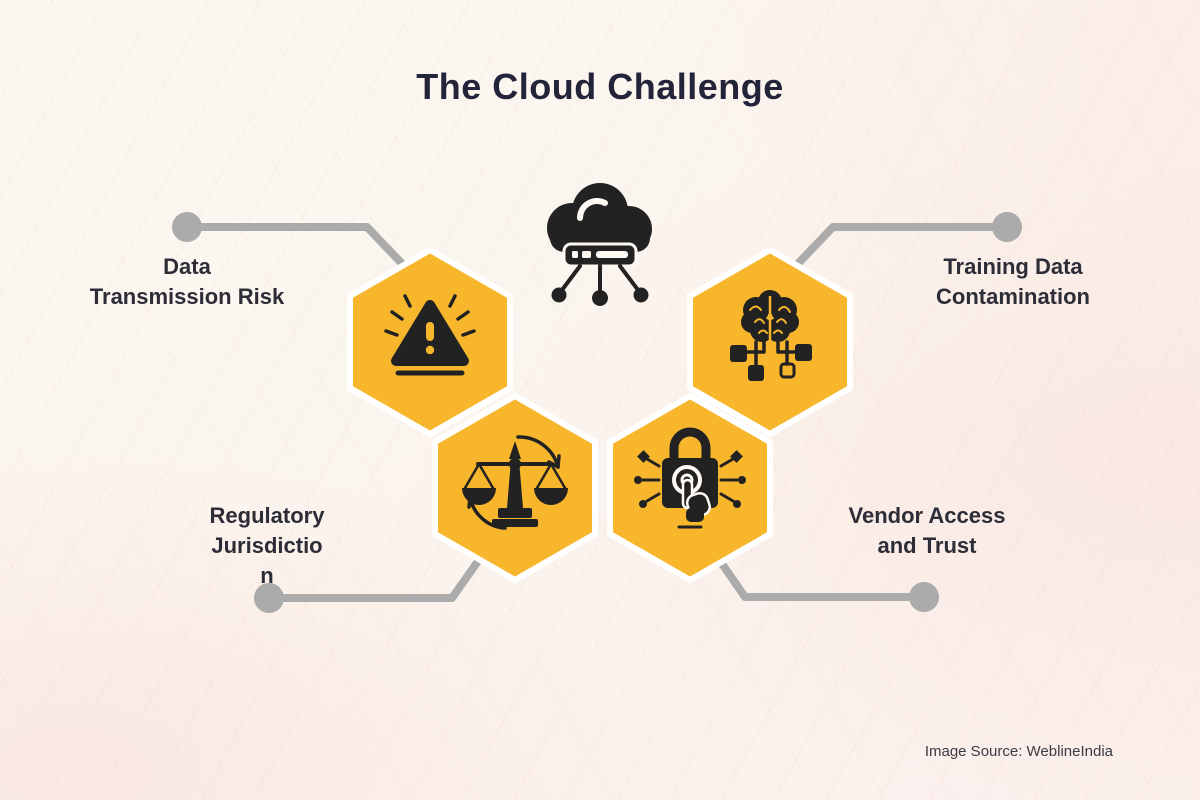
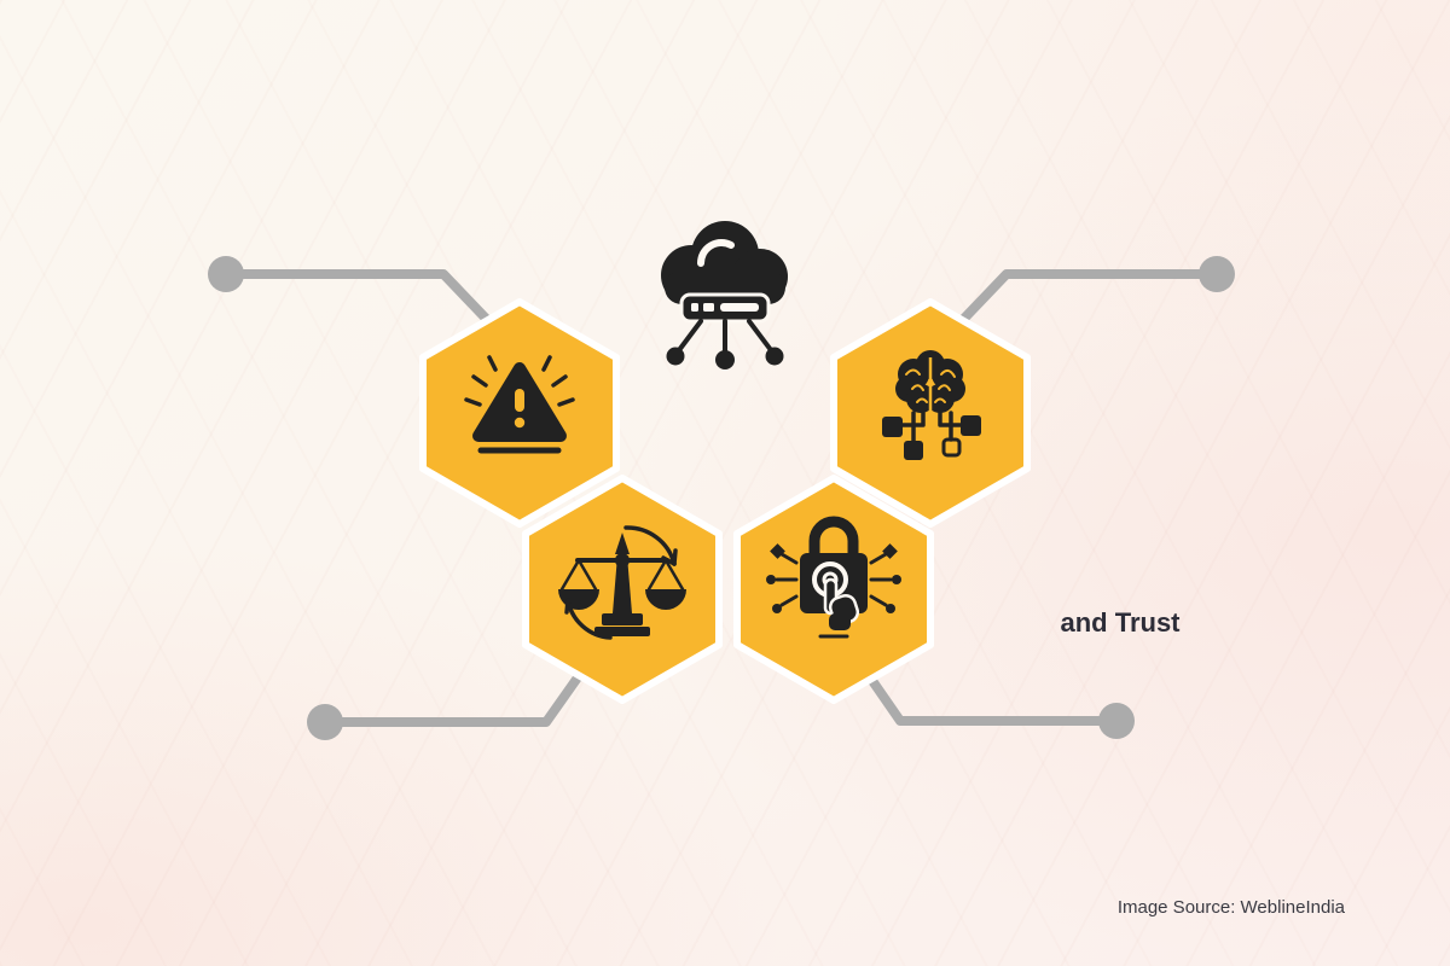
- The Cloud Challenge
- Data
- Transmission Risk
- Training Data
- Contamination
- Regulatory
- Jurisdictio
- n
- Vendor Access
  and Trust
  Image Source: WeblineIndia
